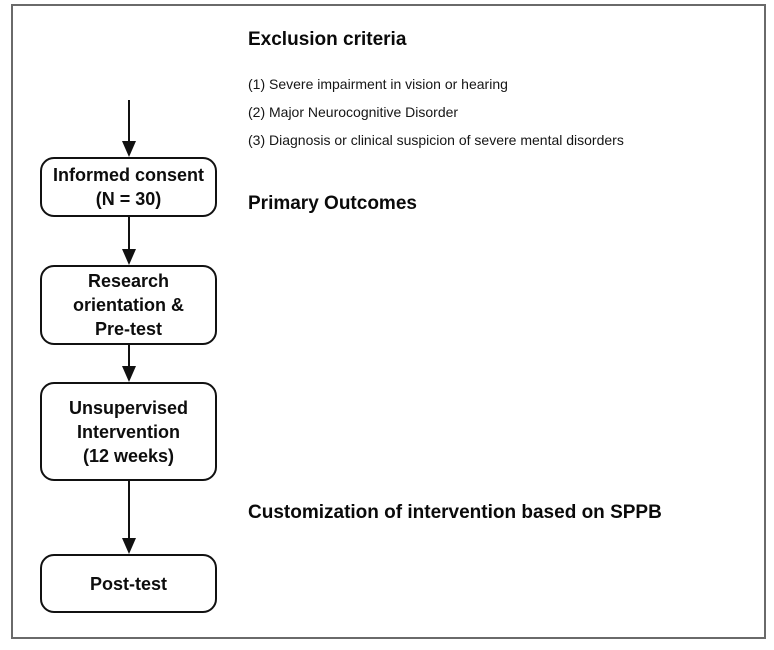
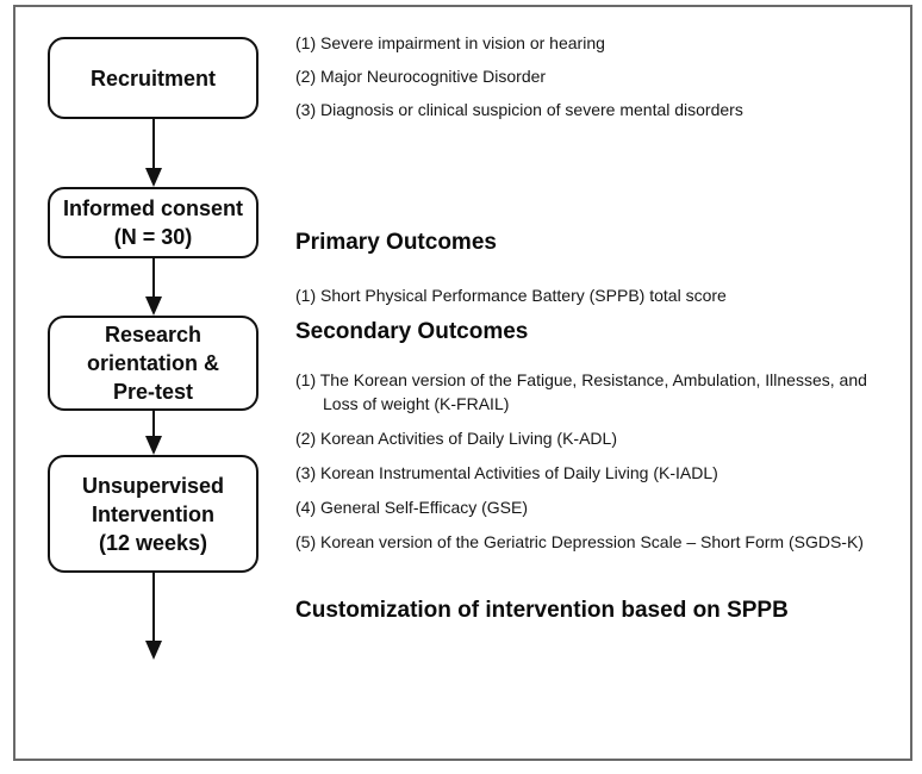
+ Recruitment
  Informed consent
  (N = 30)
  Research
  orientation &
  Pre-test
  Unsupervised
  Intervention
  (12 weeks)
- Post-test
- Exclusion criteria
  (1) Severe impairment in vision or hearing
  (2) Major Neurocognitive Disorder
  (3) Diagnosis or clinical suspicion of severe mental disorders
  Primary Outcomes
+ (1) Short Physical Performance Battery (SPPB) total score
+ Secondary Outcomes
+ (1) The Korean version of the Fatigue, Resistance, Ambulation, Illnesses, and
+ Loss of weight (K-FRAIL)
+ (2) Korean Activities of Daily Living (K-ADL)
+ (3) Korean Instrumental Activities of Daily Living (K-IADL)
+ (4) General Self-Efficacy (GSE)
+ (5) Korean version of the Geriatric Depression Scale – Short Form (SGDS-K)
  Customization of intervention based on SPPB
